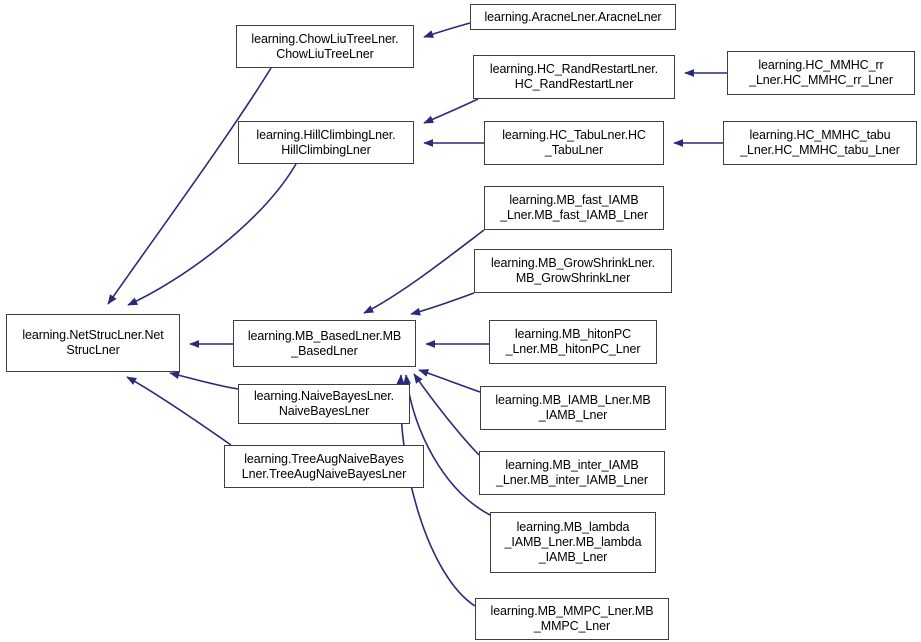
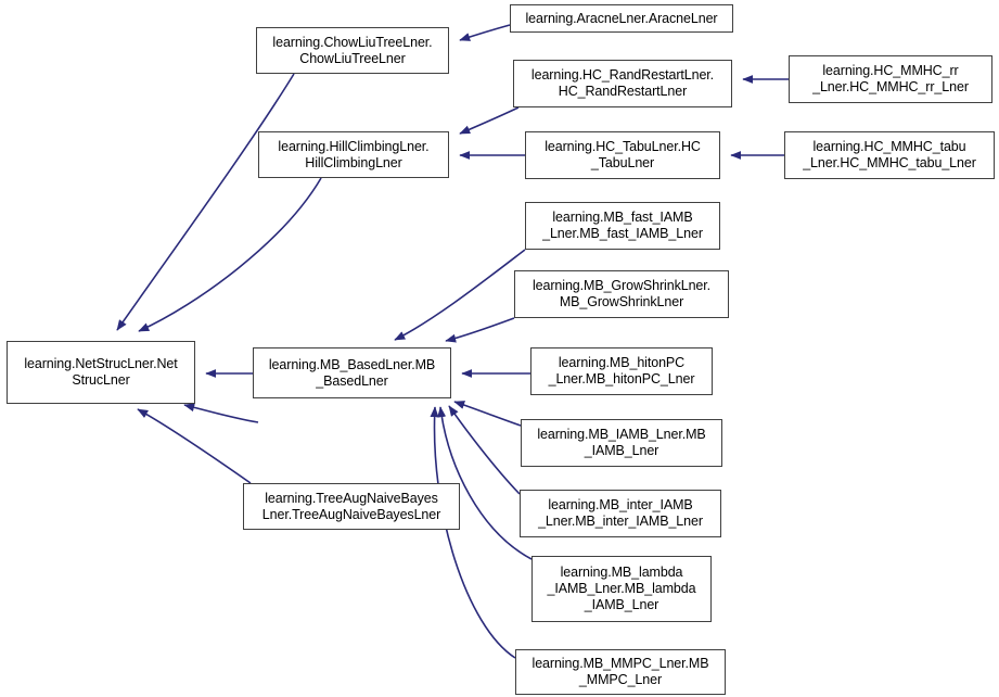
  learning.NetStrucLner.Net
  StrucLner
  learning.ChowLiuTreeLner.
  ChowLiuTreeLner
  learning.HillClimbingLner.
  HillClimbingLner
  learning.MB_BasedLner.MB
  _BasedLner
- learning.NaiveBayesLner.
- NaiveBayesLner
  learning.TreeAugNaiveBayes
  Lner.TreeAugNaiveBayesLner
  learning.AracneLner.AracneLner
  learning.HC_RandRestartLner.
  HC_RandRestartLner
  learning.HC_TabuLner.HC
  _TabuLner
  learning.MB_fast_IAMB
  _Lner.MB_fast_IAMB_Lner
  learning.MB_GrowShrinkLner.
  MB_GrowShrinkLner
  learning.MB_hitonPC
  _Lner.MB_hitonPC_Lner
  learning.MB_IAMB_Lner.MB
  _IAMB_Lner
  learning.MB_inter_IAMB
  _Lner.MB_inter_IAMB_Lner
  learning.MB_lambda
  _IAMB_Lner.MB_lambda
  _IAMB_Lner
  learning.MB_MMPC_Lner.MB
  _MMPC_Lner
  learning.HC_MMHC_rr
  _Lner.HC_MMHC_rr_Lner
  learning.HC_MMHC_tabu
  _Lner.HC_MMHC_tabu_Lner
